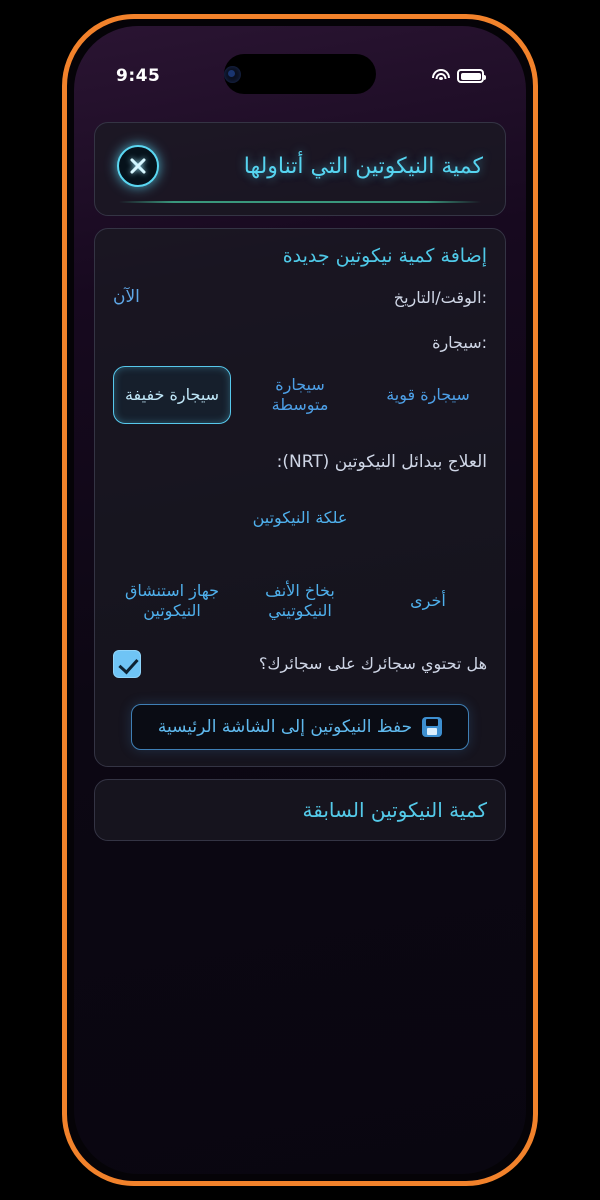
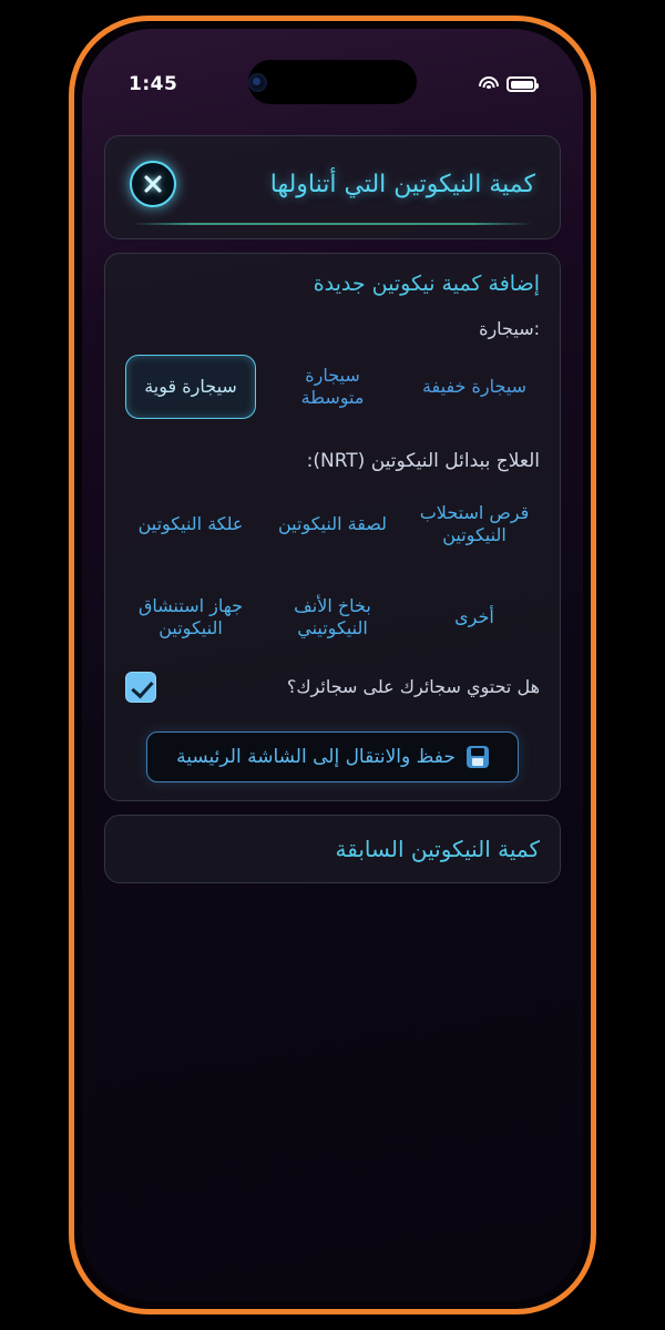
- 9:45
+ 1:45
  كمية النيكوتين التي أتناولها
  إضافة كمية نيكوتين جديدة
- :الوقت/التاريخ
- الآن
  :سيجارة
- سيجارة قوية
+ سيجارة خفيفة
  سيجارة متوسطة
- سيجارة خفيفة
+ سيجارة قوية
  العلاج ببدائل النيكوتين (NRT):
+ قرص استحلاب النيكوتين
+ لصقة النيكوتين
  علكة النيكوتين
  أخرى
  بخاخ الأنف النيكوتيني
  جهاز استنشاق النيكوتين
  هل تحتوي سجائرك على سجائرك؟
- حفظ النيكوتين إلى الشاشة الرئيسية
+ حفظ والانتقال إلى الشاشة الرئيسية
  كمية النيكوتين السابقة
